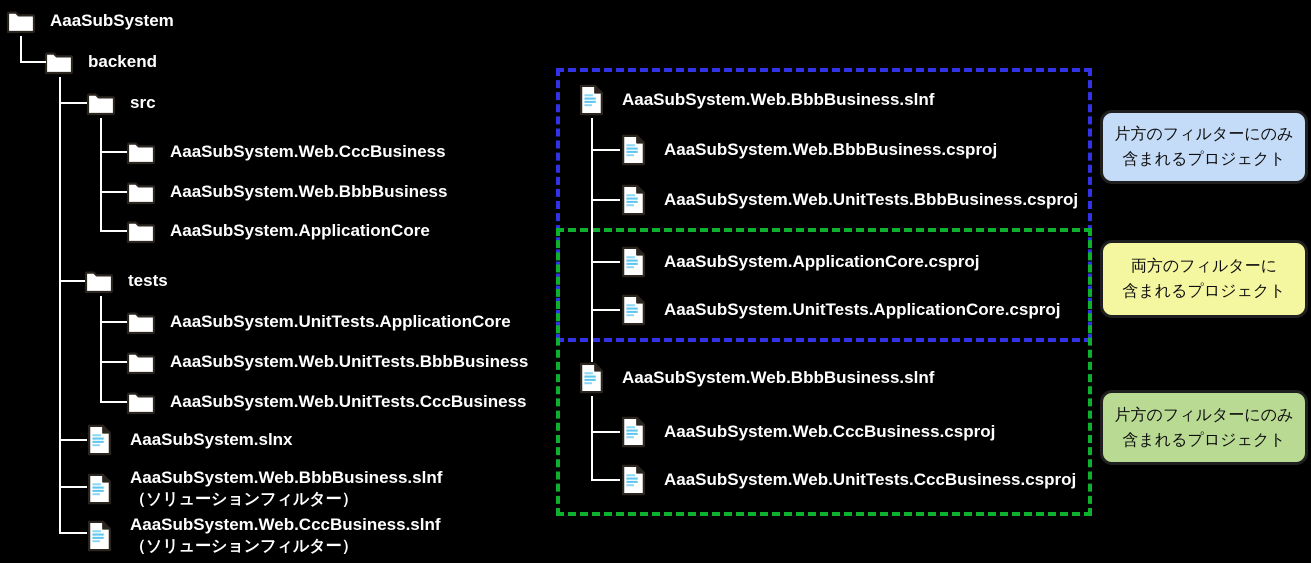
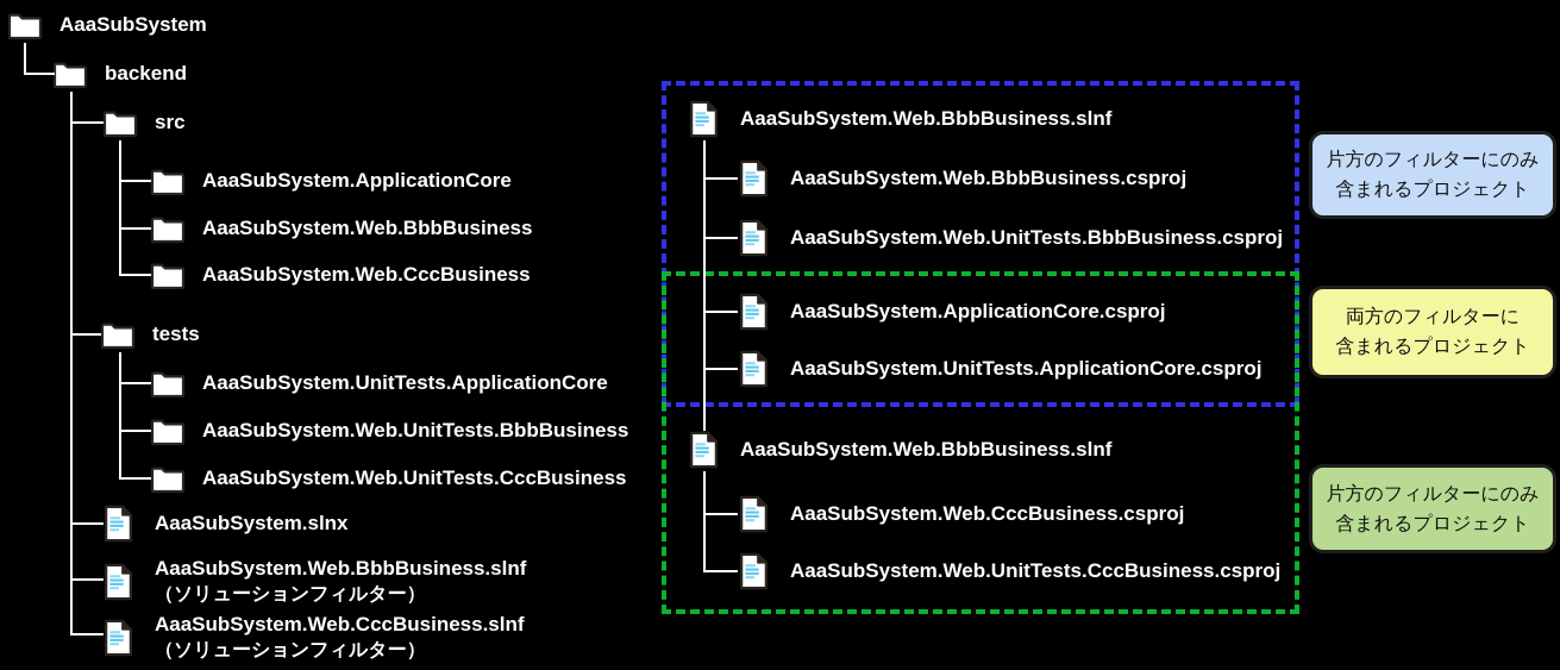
  AaaSubSystem
  backend
  src
- AaaSubSystem.Web.CccBusiness
+ AaaSubSystem.ApplicationCore
  AaaSubSystem.Web.BbbBusiness
- AaaSubSystem.ApplicationCore
+ AaaSubSystem.Web.CccBusiness
  tests
  AaaSubSystem.UnitTests.ApplicationCore
  AaaSubSystem.Web.UnitTests.BbbBusiness
  AaaSubSystem.Web.UnitTests.CccBusiness
  AaaSubSystem.slnx
  AaaSubSystem.Web.BbbBusiness.slnf
  （ソリューションフィルター）
  AaaSubSystem.Web.CccBusiness.slnf
  （ソリューションフィルター）
  AaaSubSystem.Web.BbbBusiness.slnf
  AaaSubSystem.Web.BbbBusiness.csproj
  AaaSubSystem.Web.UnitTests.BbbBusiness.csproj
  AaaSubSystem.ApplicationCore.csproj
  AaaSubSystem.UnitTests.ApplicationCore.csproj
  AaaSubSystem.Web.BbbBusiness.slnf
  AaaSubSystem.Web.CccBusiness.csproj
  AaaSubSystem.Web.UnitTests.CccBusiness.csproj
  片方のフィルターにのみ
  含まれるプロジェクト
  両方のフィルターに
  含まれるプロジェクト
  片方のフィルターにのみ
  含まれるプロジェクト
